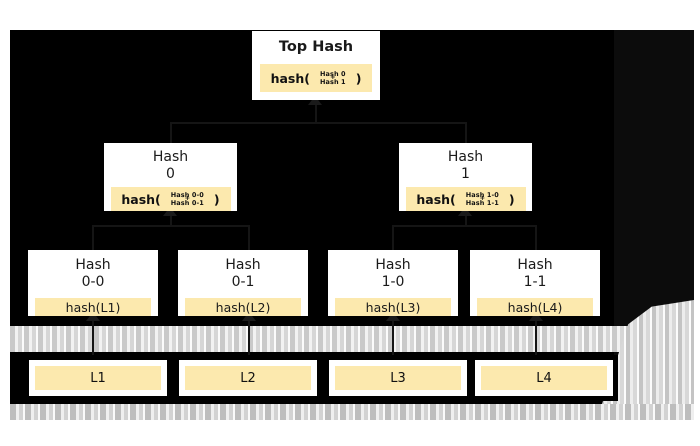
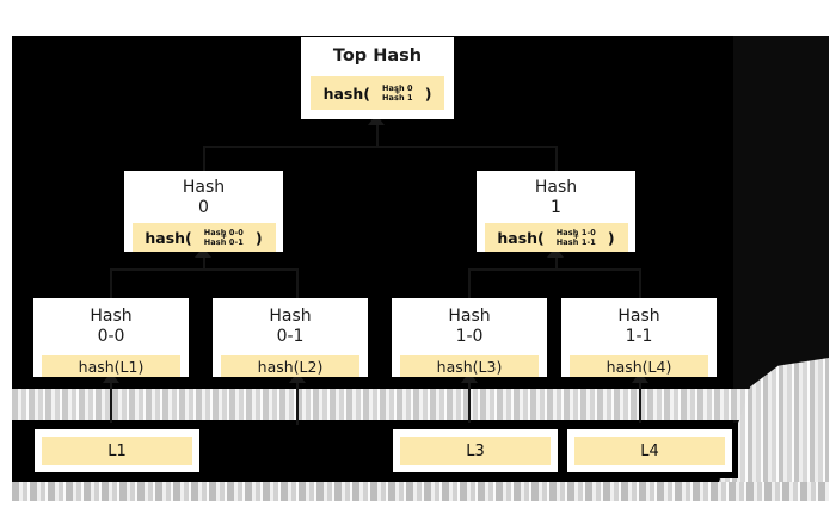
  Top Hash
  hash(
  Hash 0
  +
  Hash 1
  )
  Hash
  0
  hash(
  Hash 0-0
  +
  Hash 0-1
  )
  Hash
  1
  hash(
  Hash 1-0
  +
  Hash 1-1
  )
  Hash
  0-0
  hash(L1)
  Hash
  0-1
  hash(L2)
  Hash
  1-0
  hash(L3)
  Hash
  1-1
  hash(L4)
  L1
- L2
  L3
  L4
